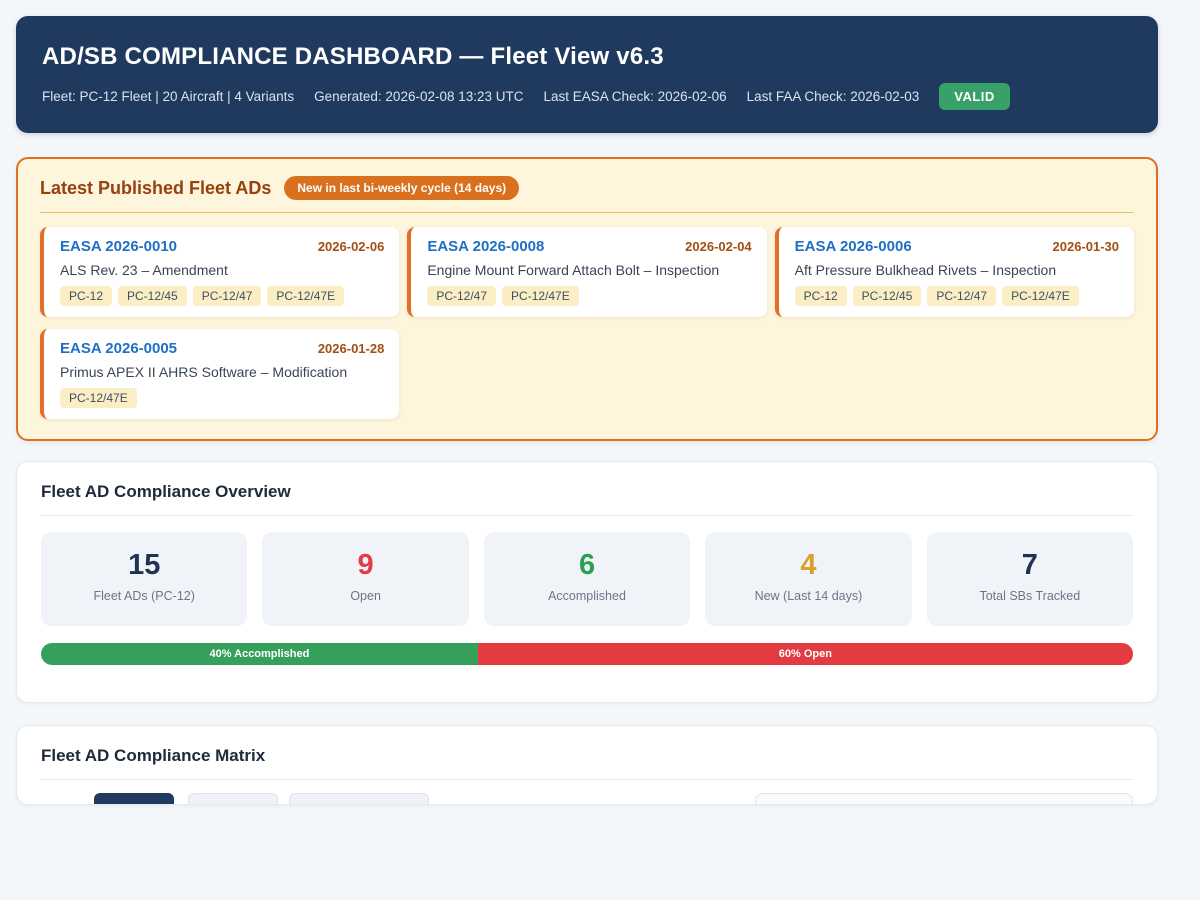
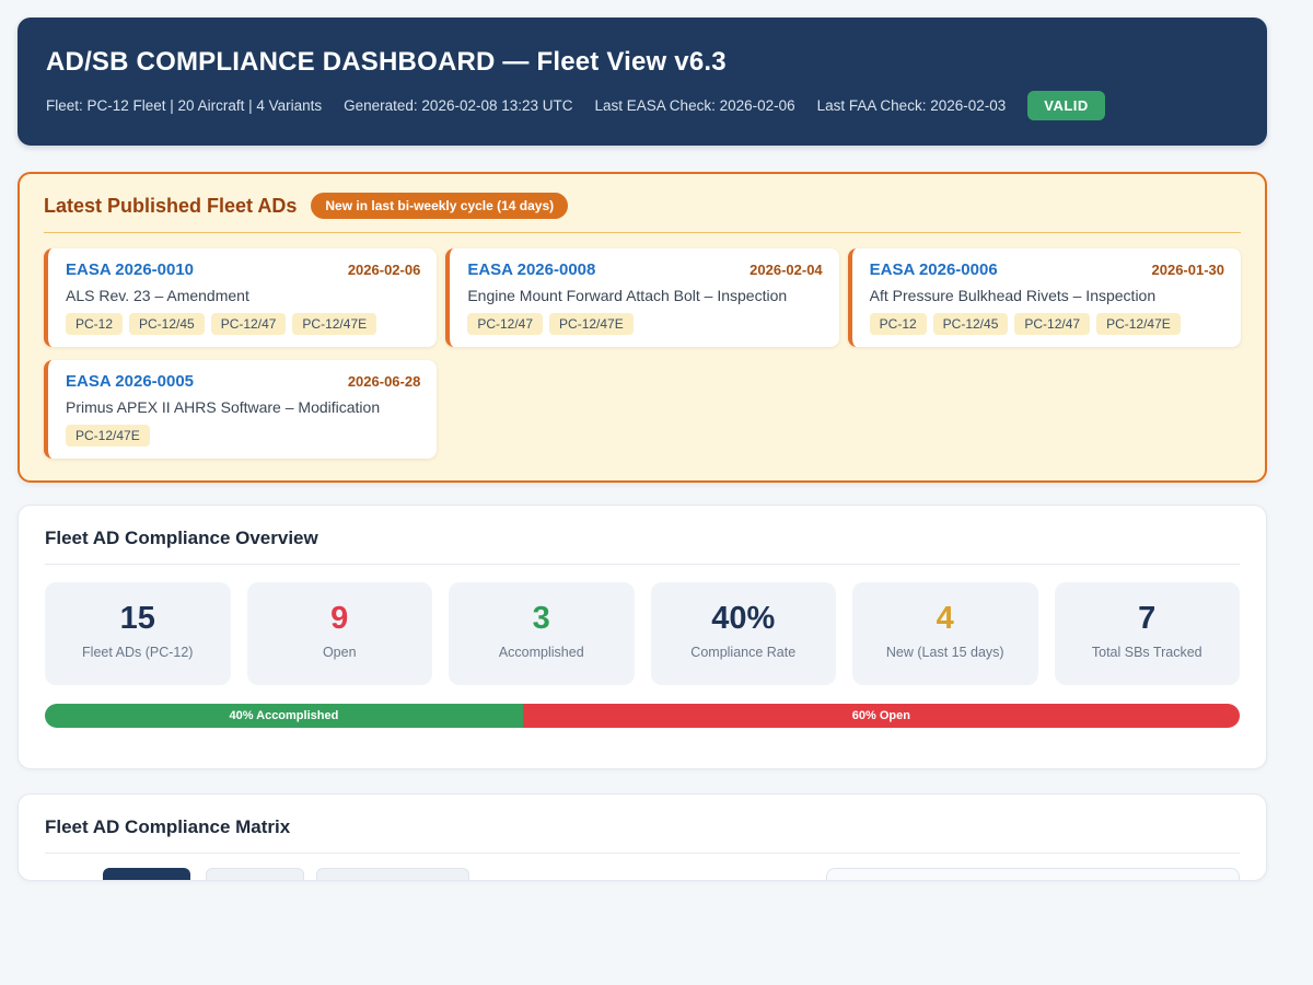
  AD/SB COMPLIANCE DASHBOARD — Fleet View v6.3
  Fleet: PC-12 Fleet | 20 Aircraft | 4 Variants
  Generated: 2026-02-08 13:23 UTC
  Last EASA Check: 2026-02-06
  Last FAA Check: 2026-02-03
  VALID
  Latest Published Fleet ADs
  New in last bi-weekly cycle (14 days)
  EASA 2026-0010
  2026-02-06
  ALS Rev. 23 – Amendment
  PC-12
  PC-12/45
  PC-12/47
  PC-12/47E
  EASA 2026-0008
  2026-02-04
  Engine Mount Forward Attach Bolt – Inspection
  PC-12/47
  PC-12/47E
  EASA 2026-0006
  2026-01-30
  Aft Pressure Bulkhead Rivets – Inspection
  PC-12
  PC-12/45
  PC-12/47
  PC-12/47E
  EASA 2026-0005
- 2026-01-28
+ 2026-06-28
  Primus APEX II AHRS Software – Modification
  PC-12/47E
  Fleet AD Compliance Overview
  15
  Fleet ADs (PC-12)
  9
  Open
- 6
+ 3
  Accomplished
+ 40%
+ Compliance Rate
  4
- New (Last 14 days)
+ New (Last 15 days)
  7
  Total SBs Tracked
  40% Accomplished
  60% Open
  Fleet AD Compliance Matrix
